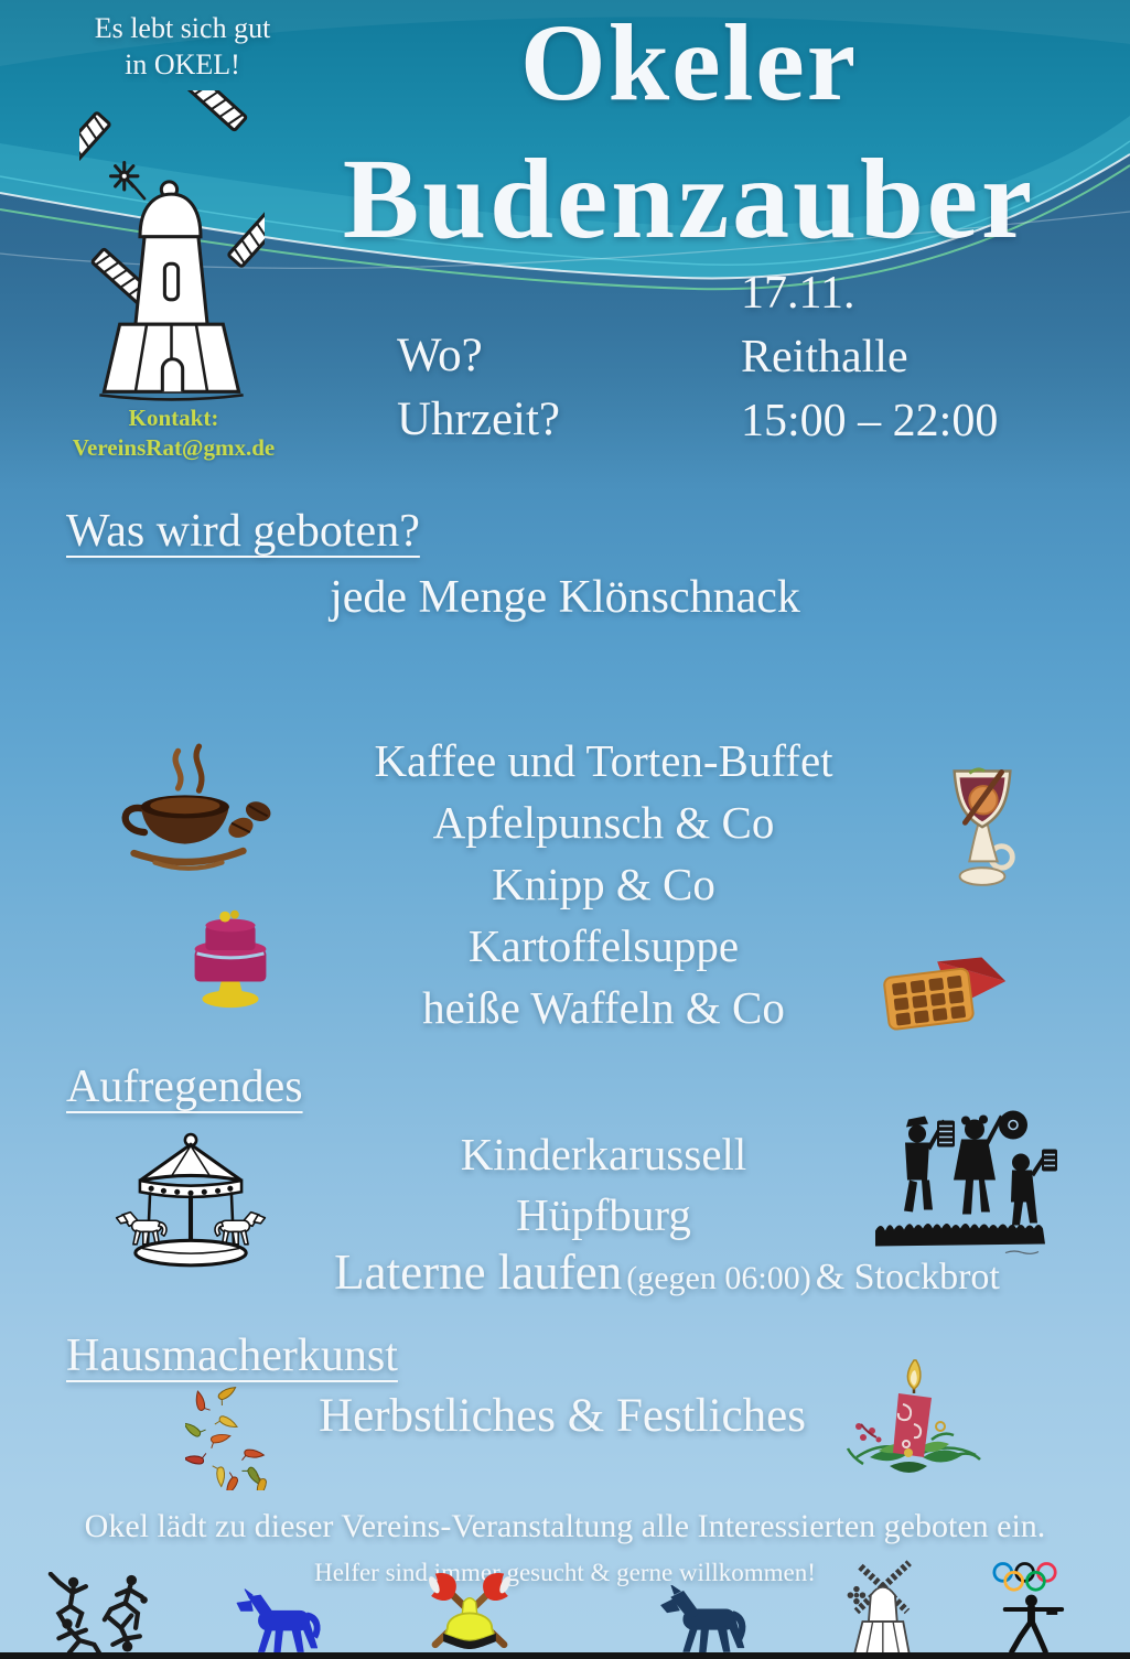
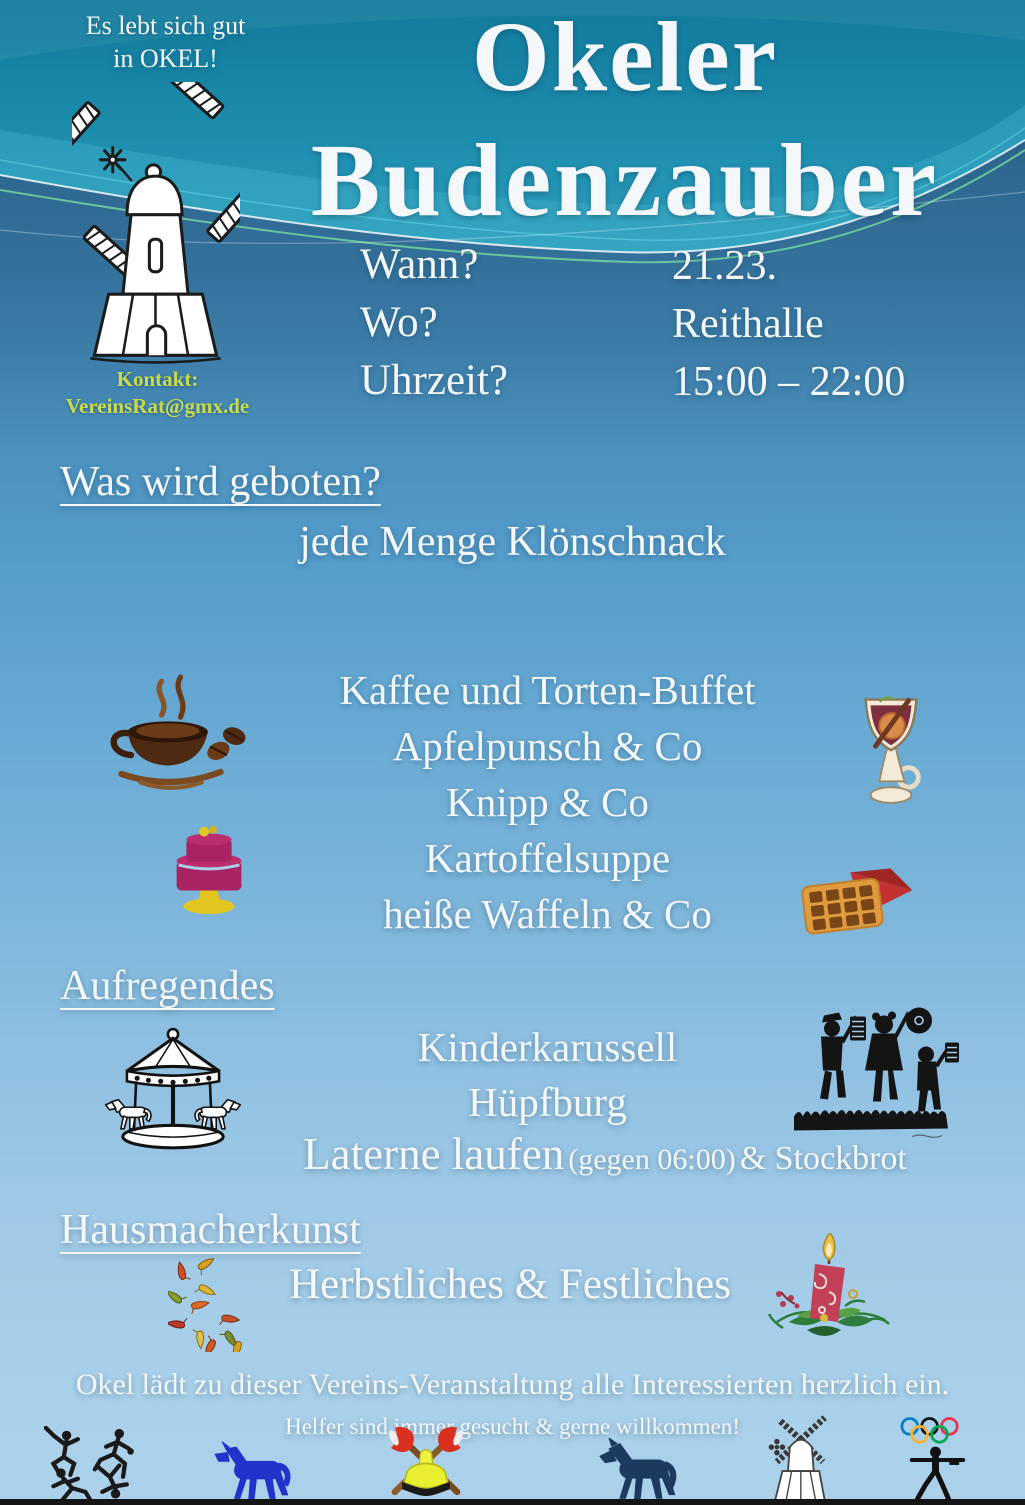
  Es lebt sich gut
  in OKEL!
  Kontakt:
  VereinsRat@gmx.de
  Okeler
  Budenzauber
+ Wann?
- 17.11.
+ 21.23.
  Wo?
  Reithalle
  Uhrzeit?
  15:00 – 22:00
  Was wird geboten?
  jede Menge Klönschnack
  Kaffee und Torten-Buffet
  Apfelpunsch & Co
  Knipp & Co
  Kartoffelsuppe
  heiße Waffeln & Co
  Aufregendes
  Kinderkarussell
  Hüpfburg
  Laterne laufen (gegen 06:00) & Stockbrot
  Hausmacherkunst
  Herbstliches & Festliches
- Okel lädt zu dieser Vereins-Veranstaltung alle Interessierten geboten ein.
+ Okel lädt zu dieser Vereins-Veranstaltung alle Interessierten herzlich ein.
  Helfer sind immer gesucht & gerne willkommen!
